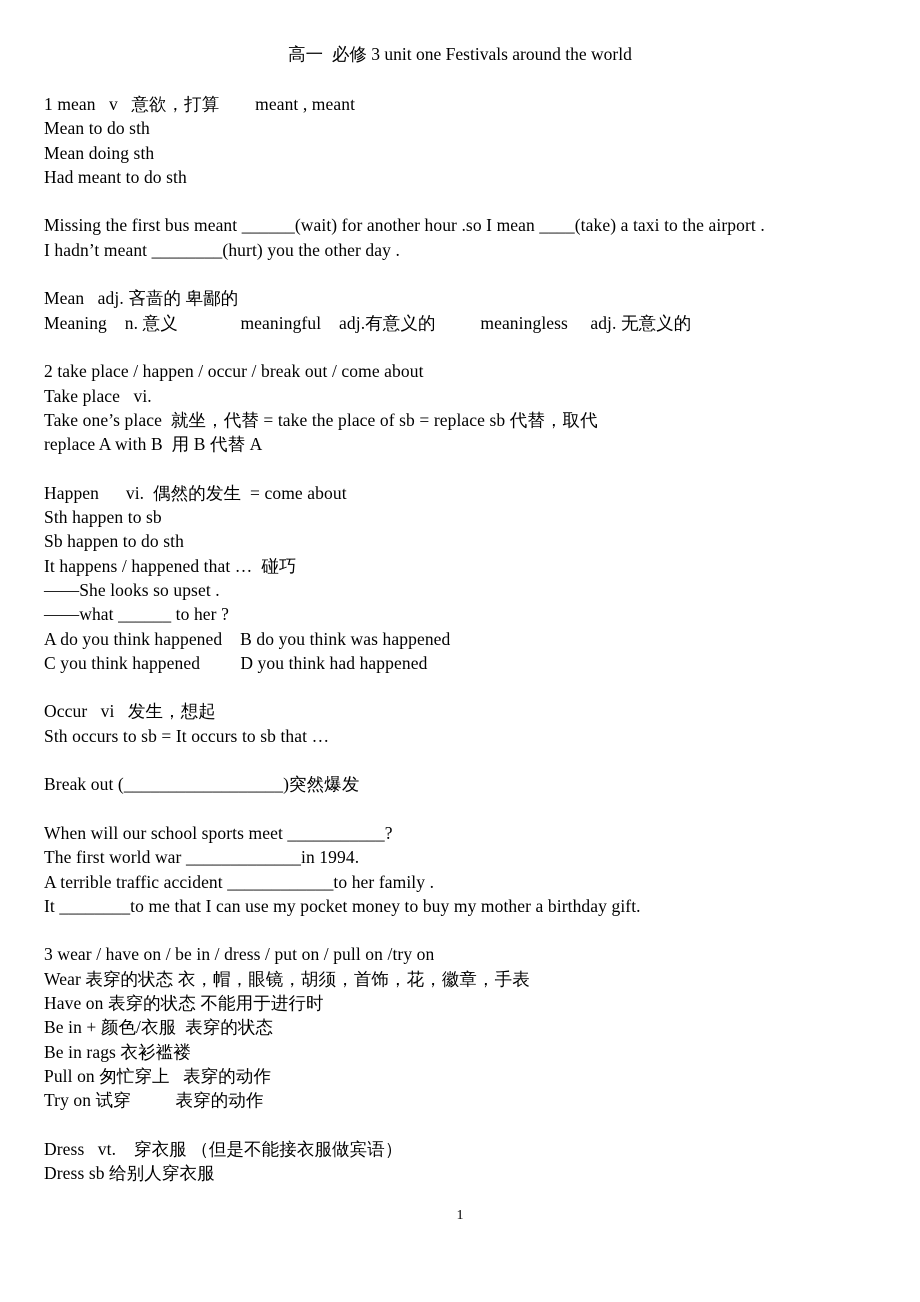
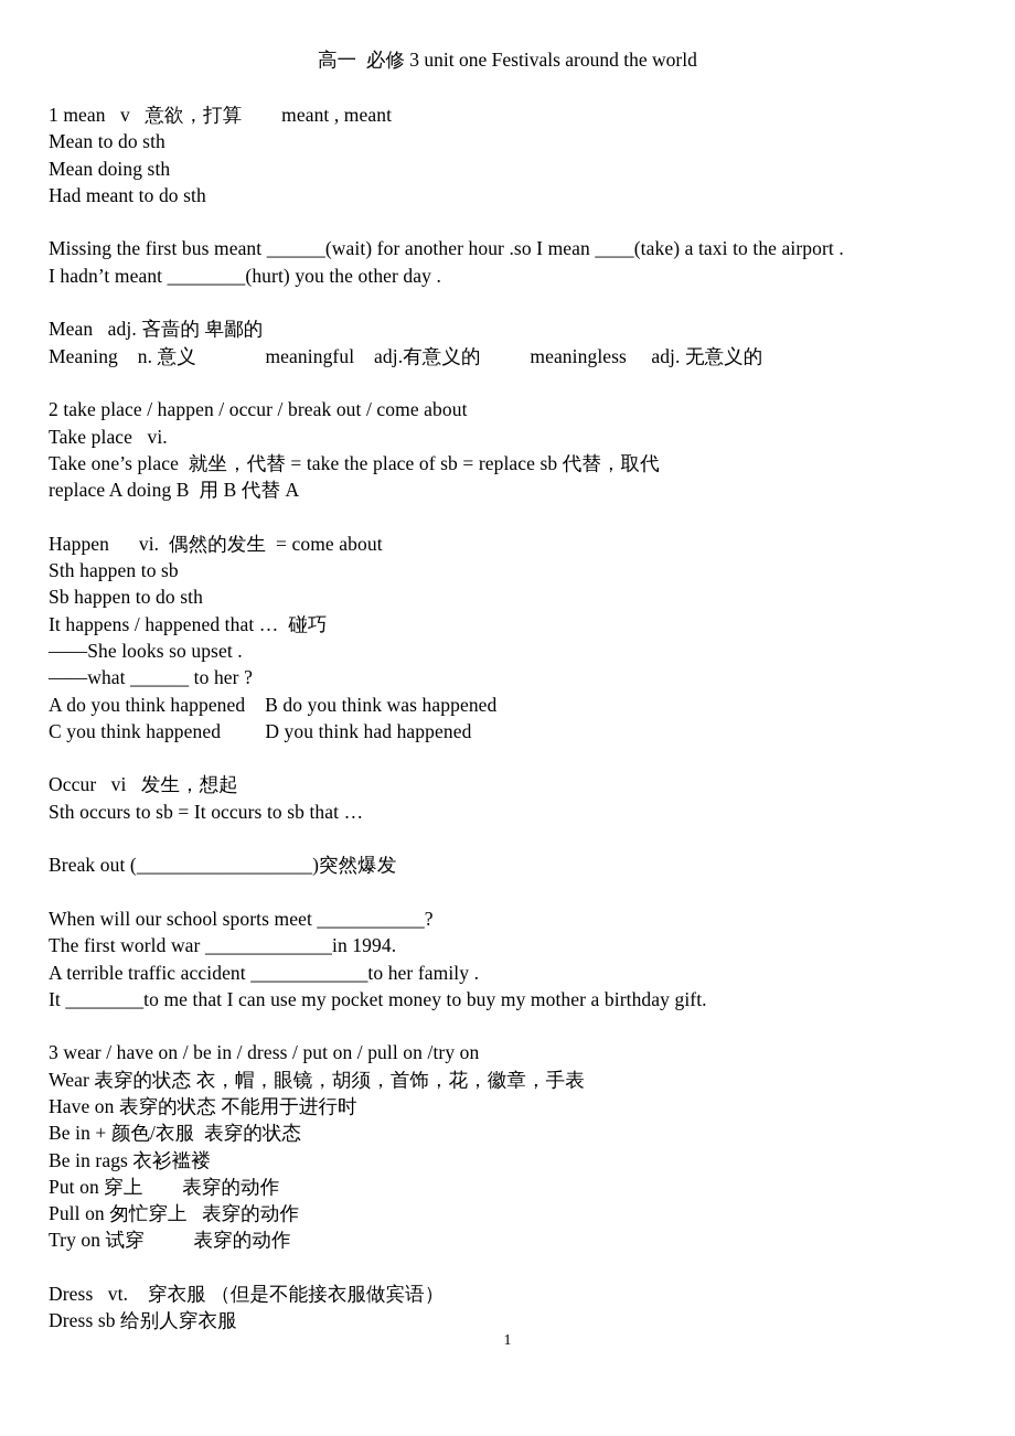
  高一 必修 3 unit one Festivals around the world
  1 mean v 意欲，打算 meant , meant
  Mean to do sth
  Mean doing sth
  Had meant to do sth
  Missing the first bus meant ______(wait) for another hour .so I mean ____(take) a taxi to the airport .
  I hadn’t meant ________(hurt) you the other day .
  Mean adj. 吝啬的 卑鄙的
  Meaning n. 意义 meaningful adj.有意义的 meaningless adj. 无意义的
  2 take place / happen / occur / break out / come about
  Take place vi.
  Take one’s place 就坐，代替 = take the place of sb = replace sb 代替，取代
- replace A with B 用 B 代替 A
+ replace A doing B 用 B 代替 A
  Happen vi. 偶然的发生 = come about
  Sth happen to sb
  Sb happen to do sth
  It happens / happened that … 碰巧
  ——She looks so upset .
  ——what ______ to her ?
  A do you think happened B do you think was happened
  C you think happened D you think had happened
  Occur vi 发生，想起
  Sth occurs to sb = It occurs to sb that …
  Break out (__________________)突然爆发
  When will our school sports meet ___________?
  The first world war _____________in 1994.
  A terrible traffic accident ____________to her family .
  It ________to me that I can use my pocket money to buy my mother a birthday gift.
  3 wear / have on / be in / dress / put on / pull on /try on
  Wear 表穿的状态 衣，帽，眼镜，胡须，首饰，花，徽章，手表
  Have on 表穿的状态 不能用于进行时
  Be in + 颜色/衣服 表穿的状态
  Be in rags 衣衫褴褛
+ Put on 穿上 表穿的动作
  Pull on 匆忙穿上 表穿的动作
  Try on 试穿 表穿的动作
  Dress vt. 穿衣服 （但是不能接衣服做宾语）
  Dress sb 给别人穿衣服
  1
